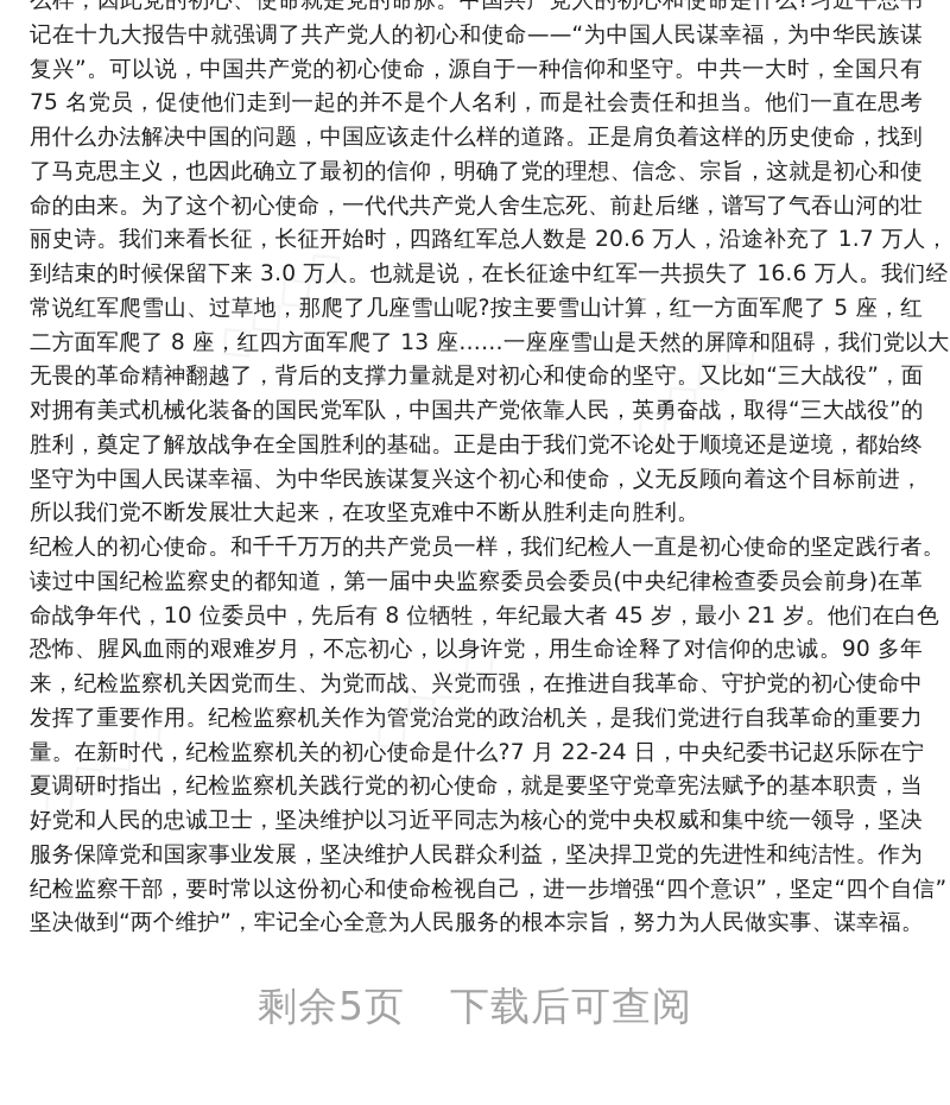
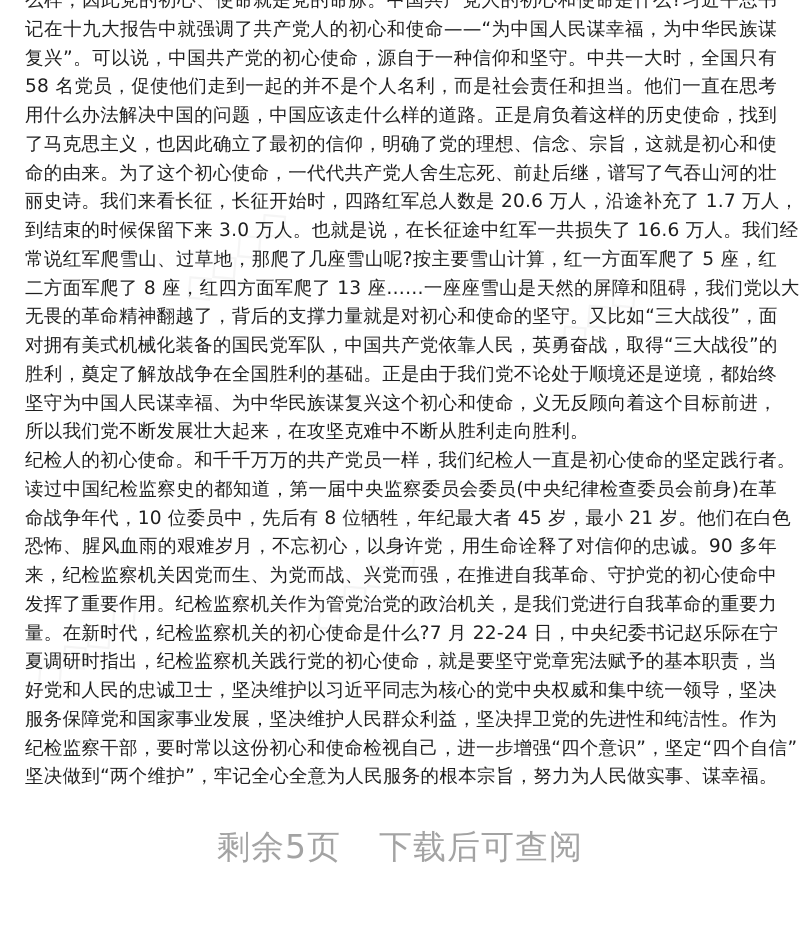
  么样，因此党的初心、使命就是党的命脉。中国共产党人的初心和使命是什么?习近平总书
  记在十九大报告中就强调了共产党人的初心和使命——“为中国人民谋幸福，为中华民族谋
  复兴”。可以说，中国共产党的初心使命，源自于一种信仰和坚守。中共一大时，全国只有
- 75 名党员，促使他们走到一起的并不是个人名利，而是社会责任和担当。他们一直在思考
+ 58 名党员，促使他们走到一起的并不是个人名利，而是社会责任和担当。他们一直在思考
  用什么办法解决中国的问题，中国应该走什么样的道路。正是肩负着这样的历史使命，找到
  了马克思主义，也因此确立了最初的信仰，明确了党的理想、信念、宗旨，这就是初心和使
  命的由来。为了这个初心使命，一代代共产党人舍生忘死、前赴后继，谱写了气吞山河的壮
  丽史诗。我们来看长征，长征开始时，四路红军总人数是 20.6 万人，沿途补充了 1.7 万人，
  到结束的时候保留下来 3.0 万人。也就是说，在长征途中红军一共损失了 16.6 万人。我们经
  常说红军爬雪山、过草地，那爬了几座雪山呢?按主要雪山计算，红一方面军爬了 5 座，红
  二方面军爬了 8 座，红四方面军爬了 13 座……一座座雪山是天然的屏障和阻碍，我们党以大
  无畏的革命精神翻越了，背后的支撑力量就是对初心和使命的坚守。又比如“三大战役”，面
  对拥有美式机械化装备的国民党军队，中国共产党依靠人民，英勇奋战，取得“三大战役”的
  胜利，奠定了解放战争在全国胜利的基础。正是由于我们党不论处于顺境还是逆境，都始终
  坚守为中国人民谋幸福、为中华民族谋复兴这个初心和使命，义无反顾向着这个目标前进，
  所以我们党不断发展壮大起来，在攻坚克难中不断从胜利走向胜利。
  纪检人的初心使命。和千千万万的共产党员一样，我们纪检人一直是初心使命的坚定践行者。
  读过中国纪检监察史的都知道，第一届中央监察委员会委员(中央纪律检查委员会前身)在革
  命战争年代，10 位委员中，先后有 8 位牺牲，年纪最大者 45 岁，最小 21 岁。他们在白色
  恐怖、腥风血雨的艰难岁月，不忘初心，以身许党，用生命诠释了对信仰的忠诚。90 多年
  来，纪检监察机关因党而生、为党而战、兴党而强，在推进自我革命、守护党的初心使命中
  发挥了重要作用。纪检监察机关作为管党治党的政治机关，是我们党进行自我革命的重要力
  量。在新时代，纪检监察机关的初心使命是什么?7 月 22-24 日，中央纪委书记赵乐际在宁
  夏调研时指出，纪检监察机关践行党的初心使命，就是要坚守党章宪法赋予的基本职责，当
  好党和人民的忠诚卫士，坚决维护以习近平同志为核心的党中央权威和集中统一领导，坚决
  服务保障党和国家事业发展，坚决维护人民群众利益，坚决捍卫党的先进性和纯洁性。作为
  纪检监察干部，要时常以这份初心和使命检视自己，进一步增强“四个意识”，坚定“四个自信”
  坚决做到“两个维护”，牢记全心全意为人民服务的根本宗旨，努力为人民做实事、谋幸福。
  剩余5页 下载后可查阅
